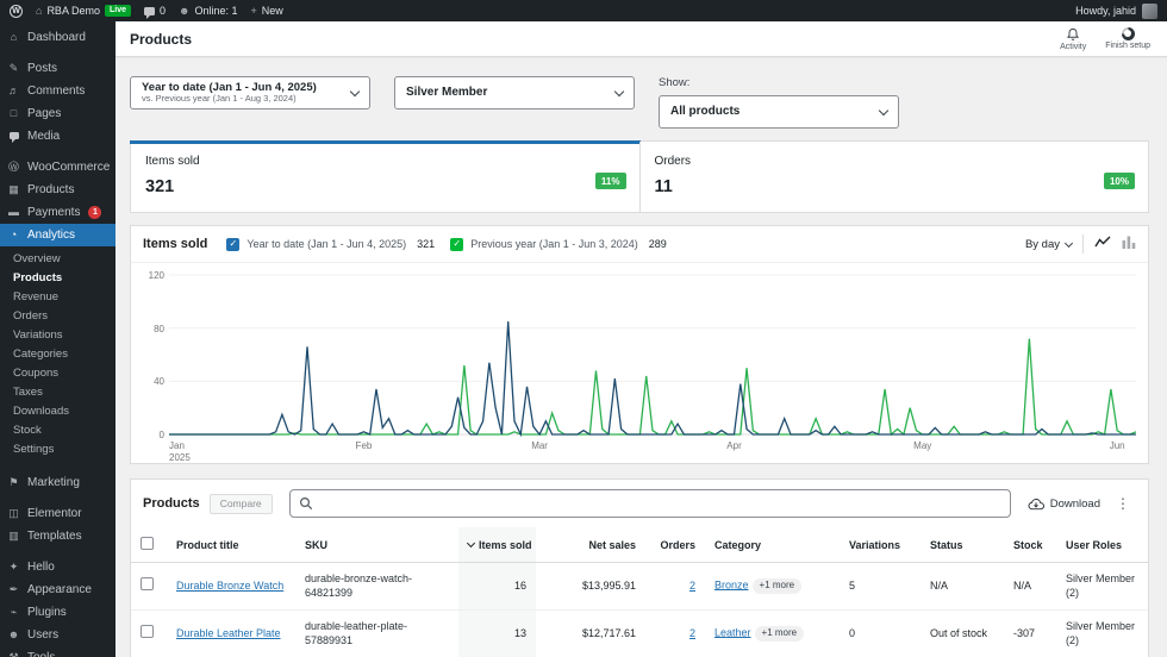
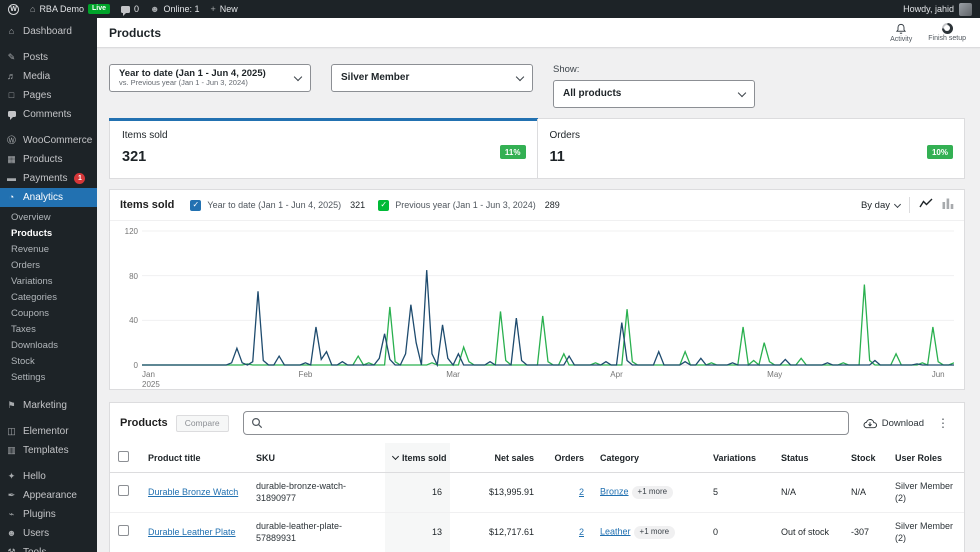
  ⌂
  RBA Demo
  0
  ☻
  Online: 1
  +
  New
  Howdy, jahid
  ⌂
  Dashboard
  ✎
  Posts
  ♬
- Comments
+ Media
  □
  Pages
- Media
+ Comments
  Ⓦ
  WooCommerce
  ▦
  Products
  ▬
  Payments
  ◔
  Analytics
  Overview
  Products
  Revenue
  Orders
  Variations
  Categories
  Coupons
  Taxes
  Downloads
  Stock
  Settings
  ⚑
  Marketing
  ◫
  Elementor
  ▥
  Templates
  ✦
  Hello
  ✒
  Appearance
  ⌁
  Plugins
  ☻
  Users
  Products
  Year to date (Jan 1 - Jun 4, 2025)
- vs. Previous year (Jan 1 - Aug 3, 2024)
+ vs. Previous year (Jan 1 - Jun 3, 2024)
  Silver Member
  Show:
  All products
  Items sold
  321
  11%
  Orders
  11
  10%
  Items sold
  Year to date (Jan 1 - Jun 4, 2025)
  321
  Previous year (Jan 1 - Jun 3, 2024)
  289
  By day
  0
  40
  80
  120
  Jan
  2025
  Feb
  Mar
  Apr
  May
  Jun
  Products
  Compare
  Download
  ⋮
  	Product title	SKU	Items sold	Net sales	Orders	Category	Variations	Status	Stock	User Roles
- 	Durable Bronze Watch	durable-bronze-watch-64821399	16	$13,995.91	2	Bronze +1 more	5	N/A	N/A	Silver Member (2)
+ 	Durable Bronze Watch	durable-bronze-watch-31890977	16	$13,995.91	2	Bronze +1 more	5	N/A	N/A	Silver Member (2)
  	Durable Leather Plate	durable-leather-plate-57889931	13	$12,717.61	2	Leather +1 more	0	Out of stock	-307	Silver Member (2)
